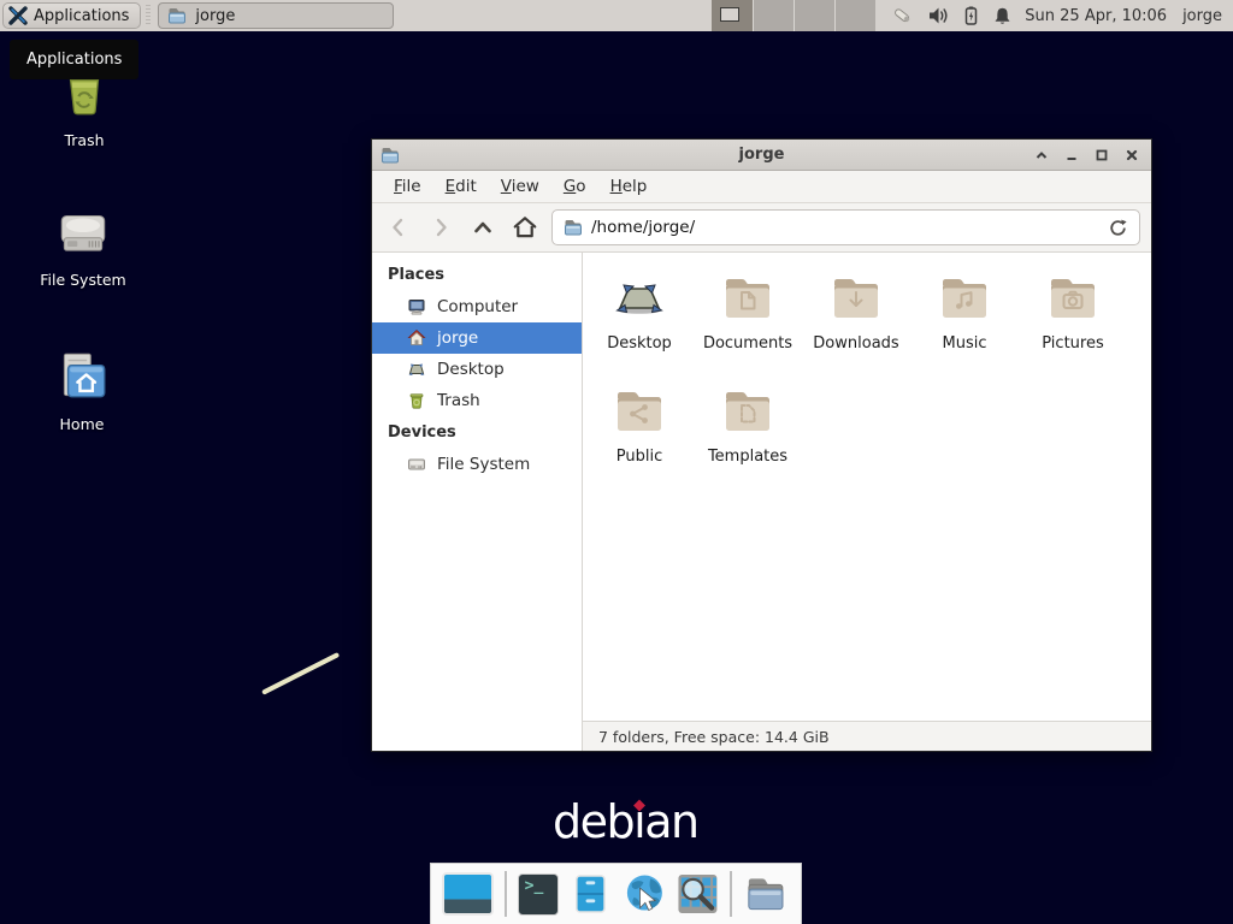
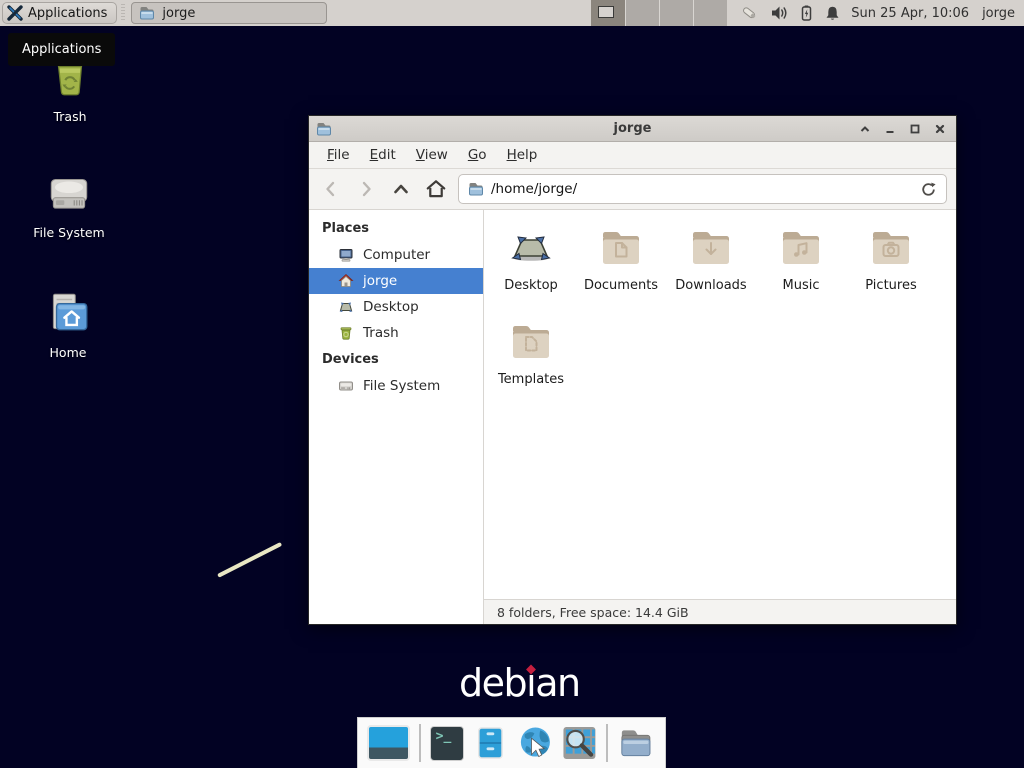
  Applications
  jorge
  Sun 25 Apr, 10:06
  jorge
  Applications
  Trash
  File System
  Home
  debıan
  jorge
  File
  Edit
  View
  Go
  Help
  /home/jorge/
  Places
  Computer
  jorge
  Desktop
  Trash
  Devices
  File System
  Desktop
  Documents
  Downloads
  Music
  Pictures
- Public
  Templates
- 7 folders, Free space: 14.4 GiB
+ 8 folders, Free space: 14.4 GiB
  >_
